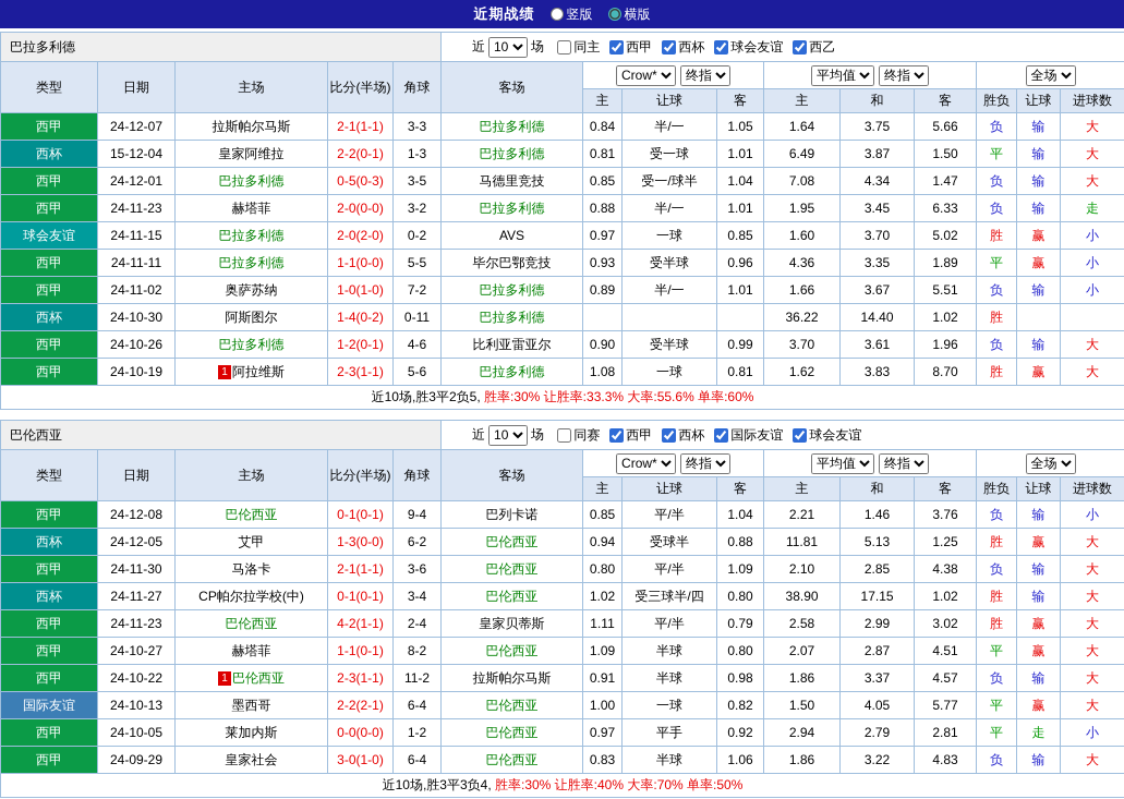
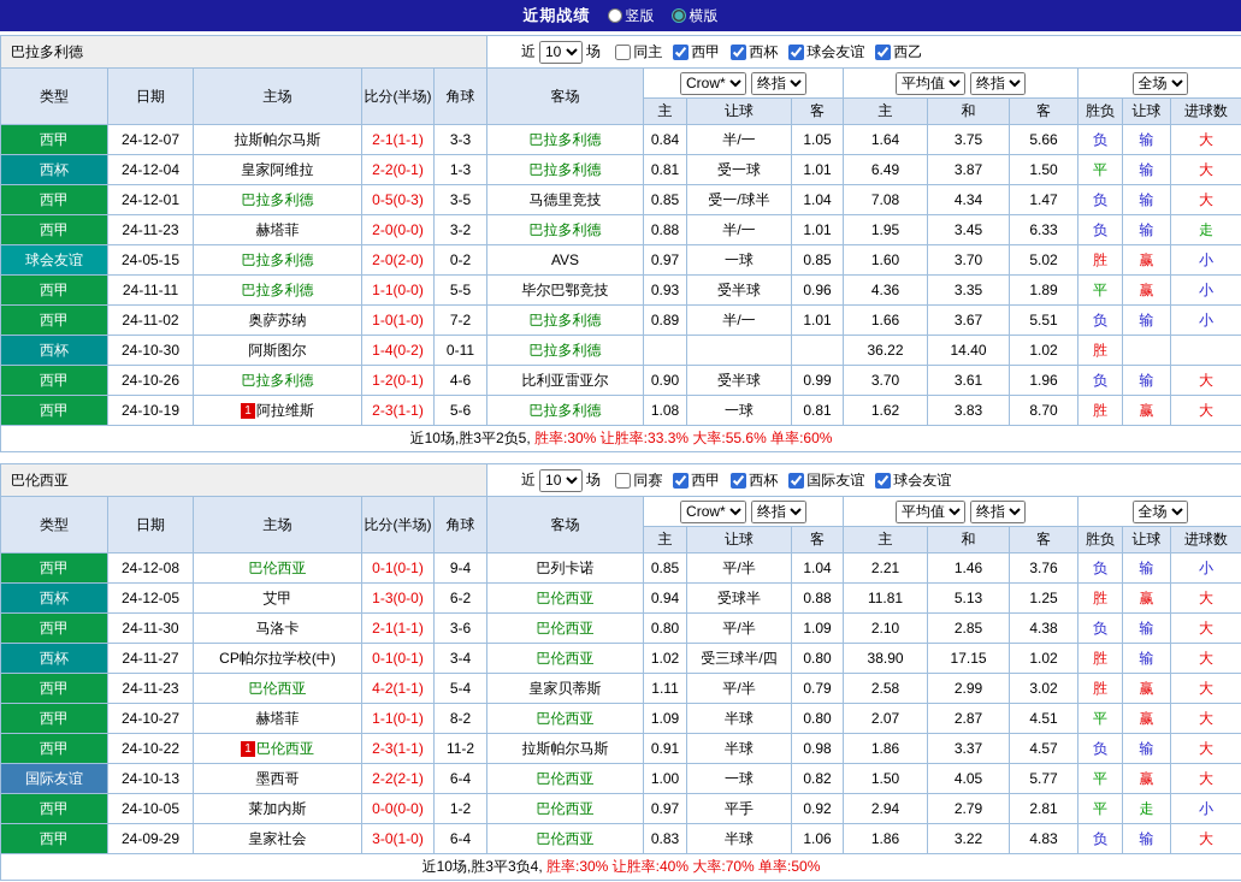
  近期战绩
  竖版
  横版
  巴拉多利德	近 10 场 同主 西甲 西杯 球会友谊 西乙
  类型	日期	主场	比分(半场)	角球	客场	Crow* 终指	平均值 终指	全场
  主	让球	客	主	和	客	胜负	让球	进球数
  西甲	24-12-07	拉斯帕尔马斯	2-1(1-1)	3-3	巴拉多利德	0.84	半/一	1.05	1.64	3.75	5.66	负	输	大
- 西杯	15-12-04	皇家阿维拉	2-2(0-1)	1-3	巴拉多利德	0.81	受一球	1.01	6.49	3.87	1.50	平	输	大
+ 西杯	24-12-04	皇家阿维拉	2-2(0-1)	1-3	巴拉多利德	0.81	受一球	1.01	6.49	3.87	1.50	平	输	大
  西甲	24-12-01	巴拉多利德	0-5(0-3)	3-5	马德里竞技	0.85	受一/球半	1.04	7.08	4.34	1.47	负	输	大
  西甲	24-11-23	赫塔菲	2-0(0-0)	3-2	巴拉多利德	0.88	半/一	1.01	1.95	3.45	6.33	负	输	走
- 球会友谊	24-11-15	巴拉多利德	2-0(2-0)	0-2	AVS	0.97	一球	0.85	1.60	3.70	5.02	胜	赢	小
+ 球会友谊	24-05-15	巴拉多利德	2-0(2-0)	0-2	AVS	0.97	一球	0.85	1.60	3.70	5.02	胜	赢	小
  西甲	24-11-11	巴拉多利德	1-1(0-0)	5-5	毕尔巴鄂竞技	0.93	受半球	0.96	4.36	3.35	1.89	平	赢	小
  西甲	24-11-02	奥萨苏纳	1-0(1-0)	7-2	巴拉多利德	0.89	半/一	1.01	1.66	3.67	5.51	负	输	小
  西杯	24-10-30	阿斯图尔	1-4(0-2)	0-11	巴拉多利德				36.22	14.40	1.02	胜
  西甲	24-10-26	巴拉多利德	1-2(0-1)	4-6	比利亚雷亚尔	0.90	受半球	0.99	3.70	3.61	1.96	负	输	大
  西甲	24-10-19	1 阿拉维斯	2-3(1-1)	5-6	巴拉多利德	1.08	一球	0.81	1.62	3.83	8.70	胜	赢	大
  近10场,胜3平2负5, 胜率:30% 让胜率:33.3% 大率:55.6% 单率:60%
  巴伦西亚	近 10 场 同赛 西甲 西杯 国际友谊 球会友谊
  类型	日期	主场	比分(半场)	角球	客场	Crow* 终指	平均值 终指	全场
  主	让球	客	主	和	客	胜负	让球	进球数
  西甲	24-12-08	巴伦西亚	0-1(0-1)	9-4	巴列卡诺	0.85	平/半	1.04	2.21	1.46	3.76	负	输	小
  西杯	24-12-05	艾甲	1-3(0-0)	6-2	巴伦西亚	0.94	受球半	0.88	11.81	5.13	1.25	胜	赢	大
  西甲	24-11-30	马洛卡	2-1(1-1)	3-6	巴伦西亚	0.80	平/半	1.09	2.10	2.85	4.38	负	输	大
  西杯	24-11-27	CP帕尔拉学校(中)	0-1(0-1)	3-4	巴伦西亚	1.02	受三球半/四	0.80	38.90	17.15	1.02	胜	输	大
- 西甲	24-11-23	巴伦西亚	4-2(1-1)	2-4	皇家贝蒂斯	1.11	平/半	0.79	2.58	2.99	3.02	胜	赢	大
+ 西甲	24-11-23	巴伦西亚	4-2(1-1)	5-4	皇家贝蒂斯	1.11	平/半	0.79	2.58	2.99	3.02	胜	赢	大
  西甲	24-10-27	赫塔菲	1-1(0-1)	8-2	巴伦西亚	1.09	半球	0.80	2.07	2.87	4.51	平	赢	大
  西甲	24-10-22	1 巴伦西亚	2-3(1-1)	11-2	拉斯帕尔马斯	0.91	半球	0.98	1.86	3.37	4.57	负	输	大
  国际友谊	24-10-13	墨西哥	2-2(2-1)	6-4	巴伦西亚	1.00	一球	0.82	1.50	4.05	5.77	平	赢	大
  西甲	24-10-05	莱加内斯	0-0(0-0)	1-2	巴伦西亚	0.97	平手	0.92	2.94	2.79	2.81	平	走	小
  西甲	24-09-29	皇家社会	3-0(1-0)	6-4	巴伦西亚	0.83	半球	1.06	1.86	3.22	4.83	负	输	大
  近10场,胜3平3负4, 胜率:30% 让胜率:40% 大率:70% 单率:50%
